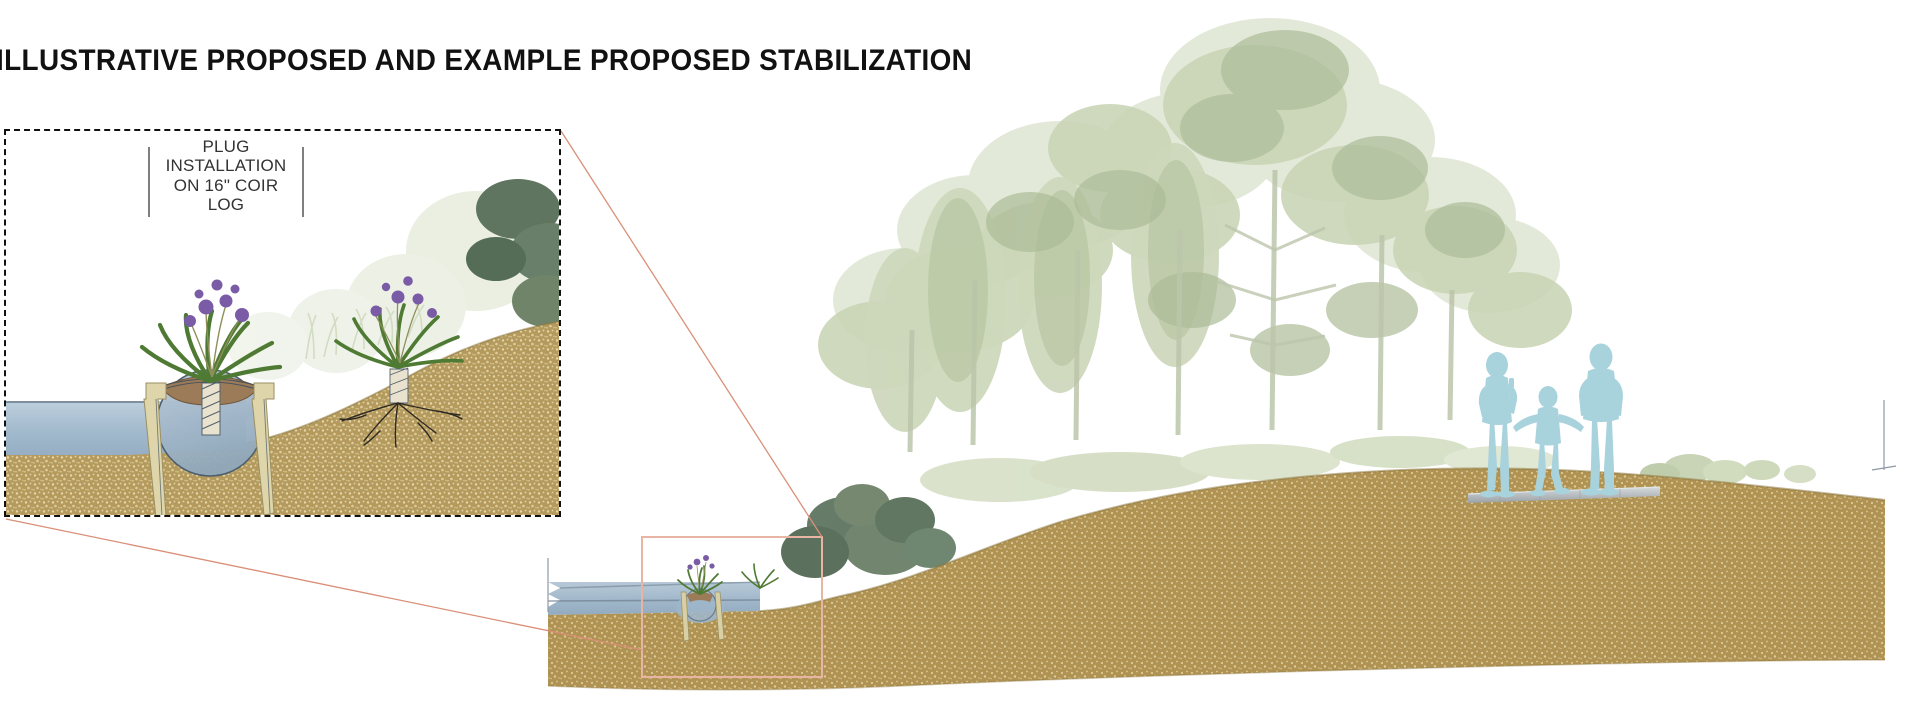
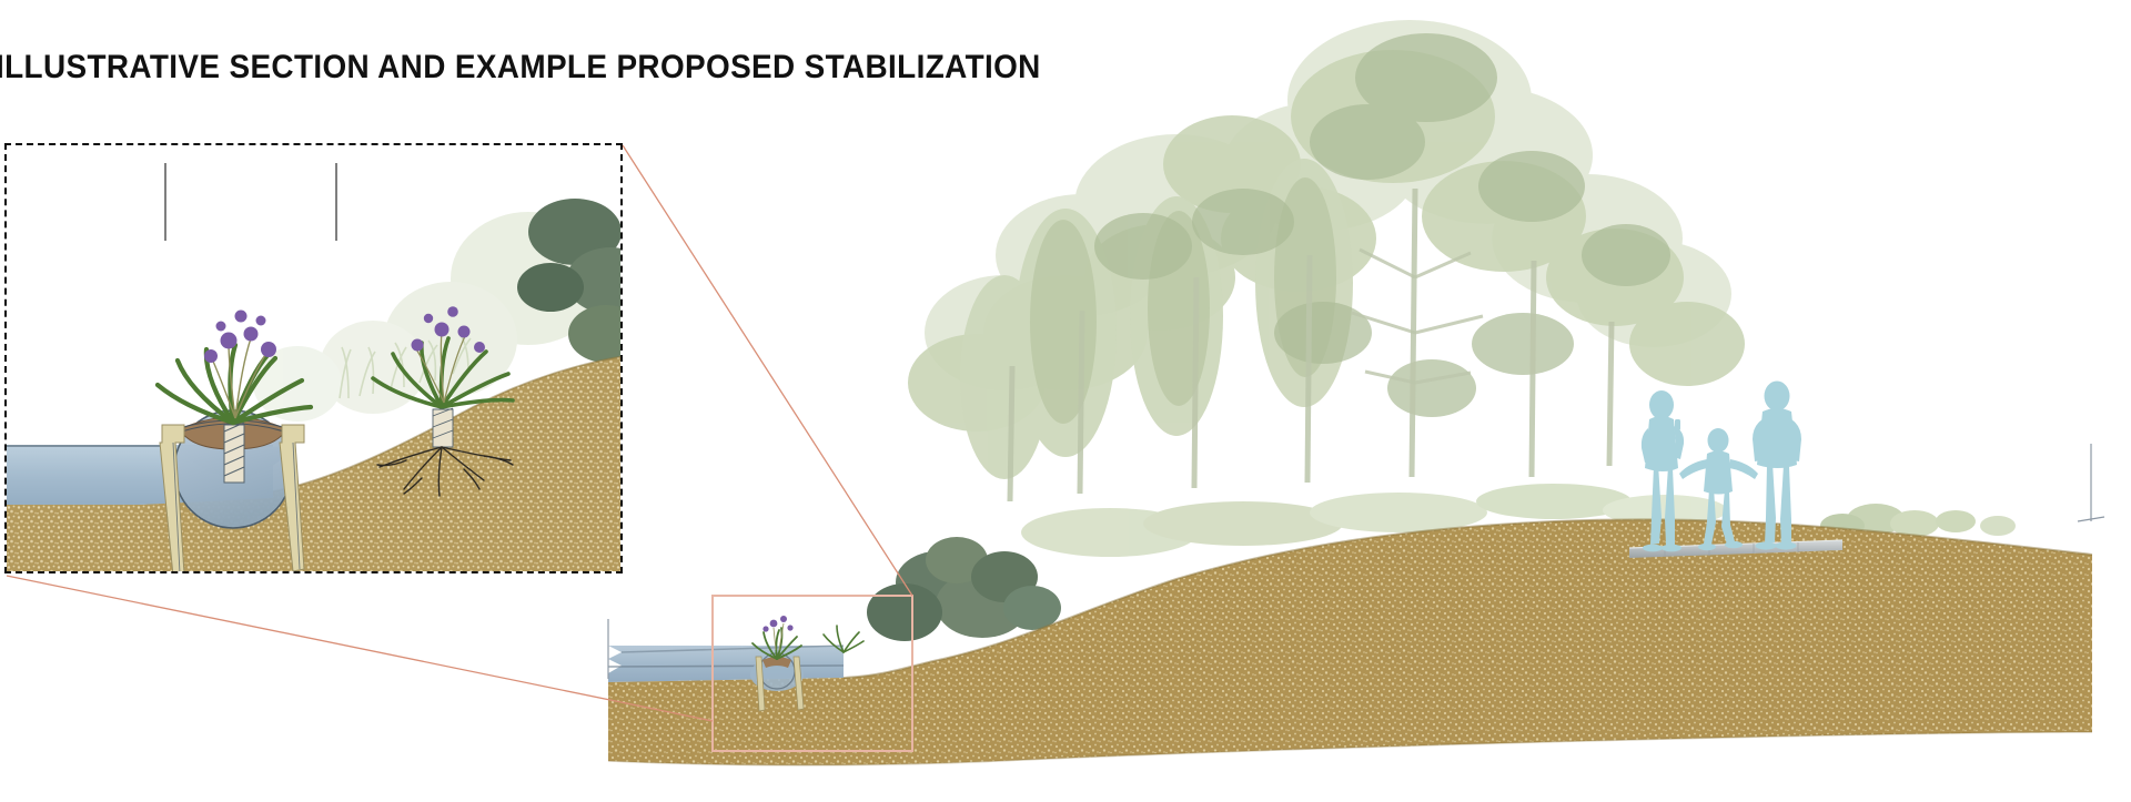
- ILLUSTRATIVE PROPOSED AND EXAMPLE PROPOSED STABILIZATION
+ ILLUSTRATIVE SECTION AND EXAMPLE PROPOSED STABILIZATION
- PLUG
- INSTALLATION
- ON 16" COIR
- LOG
